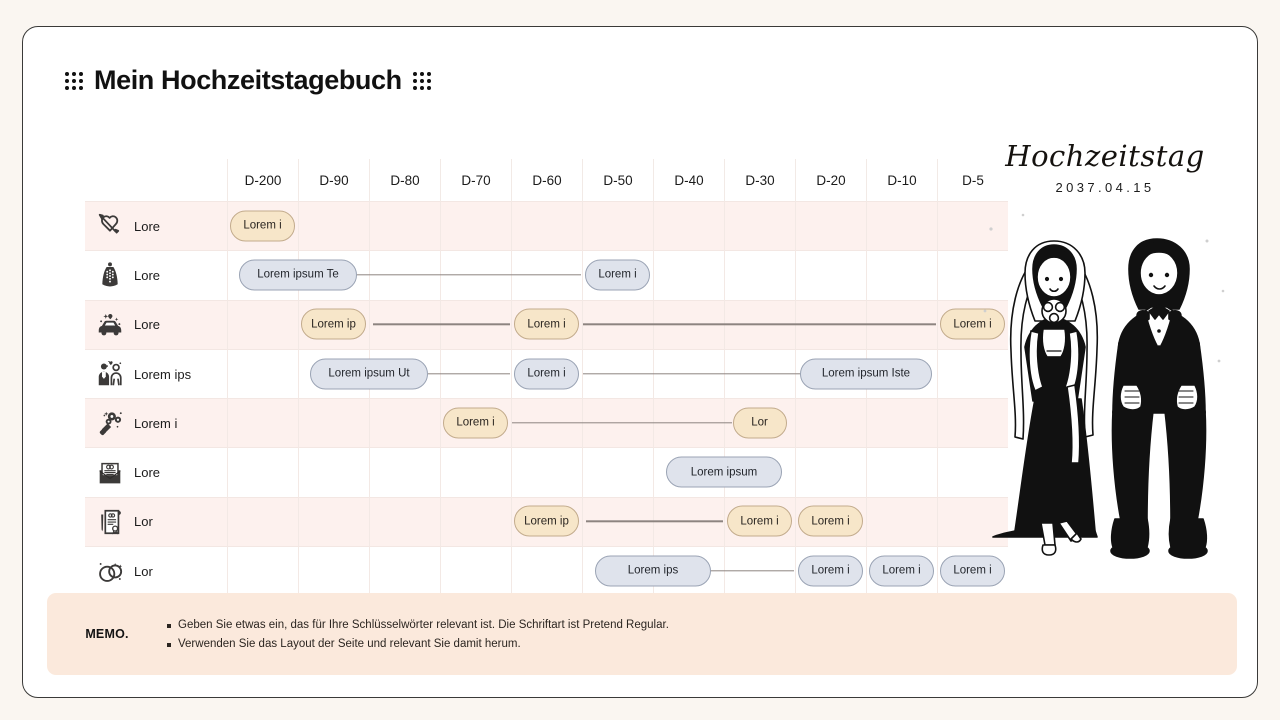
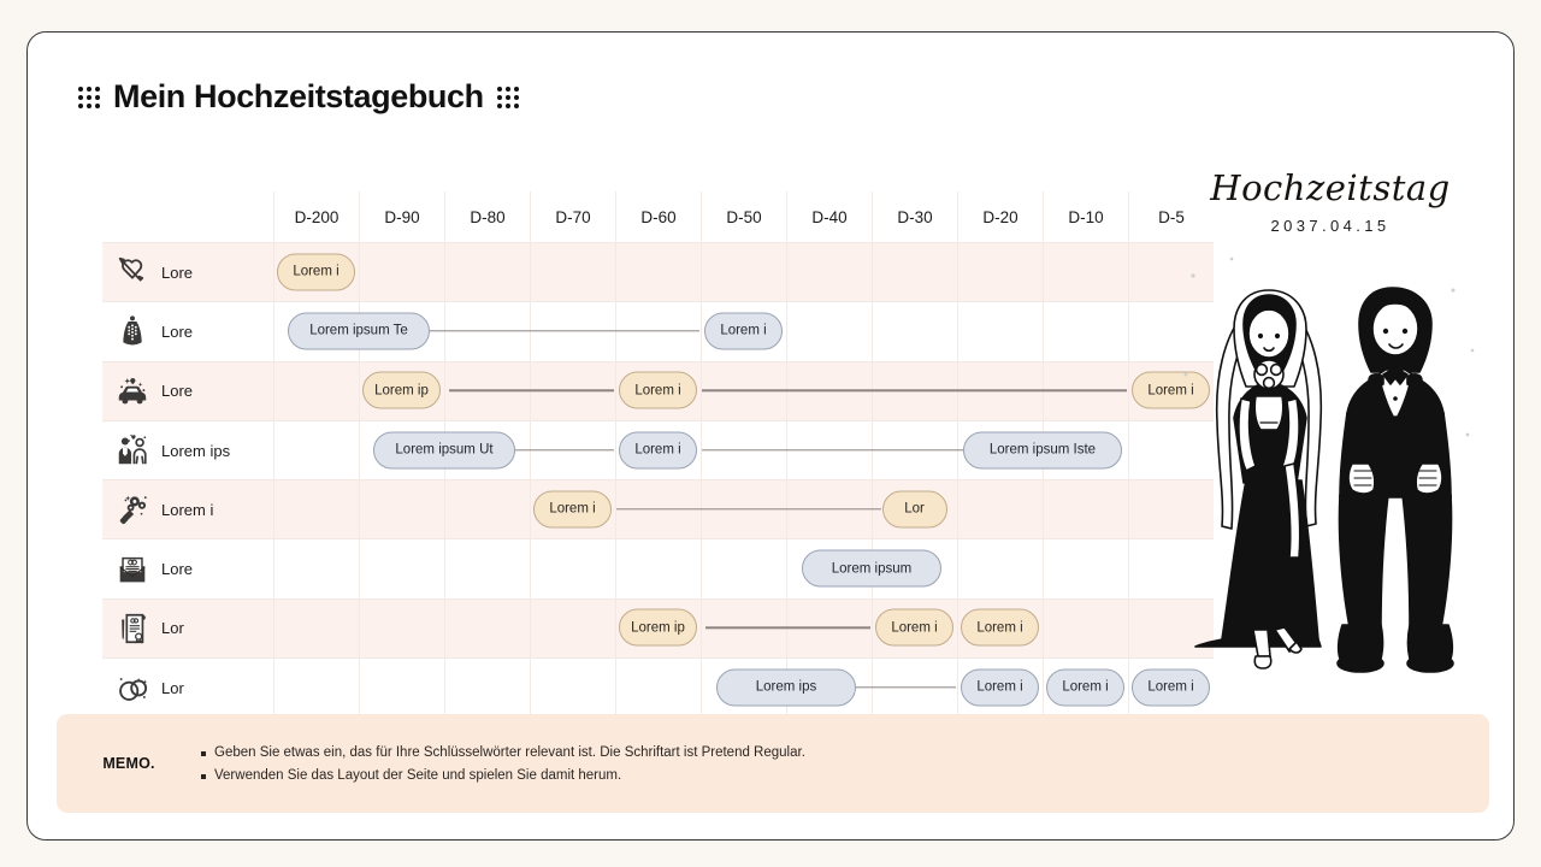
  Mein Hochzeitstagebuch
  D-200
  D-90
  D-80
  D-70
  D-60
  D-50
  D-40
  D-30
  D-20
  D-10
  D-5
  Lore
  Lore
  Lore
  Lorem ips
  Lorem i
  Lore
  Lor
  Lor
  Lorem i
  Lorem ipsum Te
  Lorem i
  Lorem ip
  Lorem i
  Lorem i
  Lorem ipsum Ut
  Lorem i
  Lorem ipsum Iste
  Lorem i
  Lor
  Lorem ipsum
  Lorem ip
  Lorem i
  Lorem i
  Lorem ips
  Lorem i
  Lorem i
  Lorem i
  Hochzeitstag
  2037.04.15
  MEMO.
  Geben Sie etwas ein, das für Ihre Schlüsselwörter relevant ist. Die Schriftart ist Pretend Regular.
- Verwenden Sie das Layout der Seite und relevant Sie damit herum.
+ Verwenden Sie das Layout der Seite und spielen Sie damit herum.
